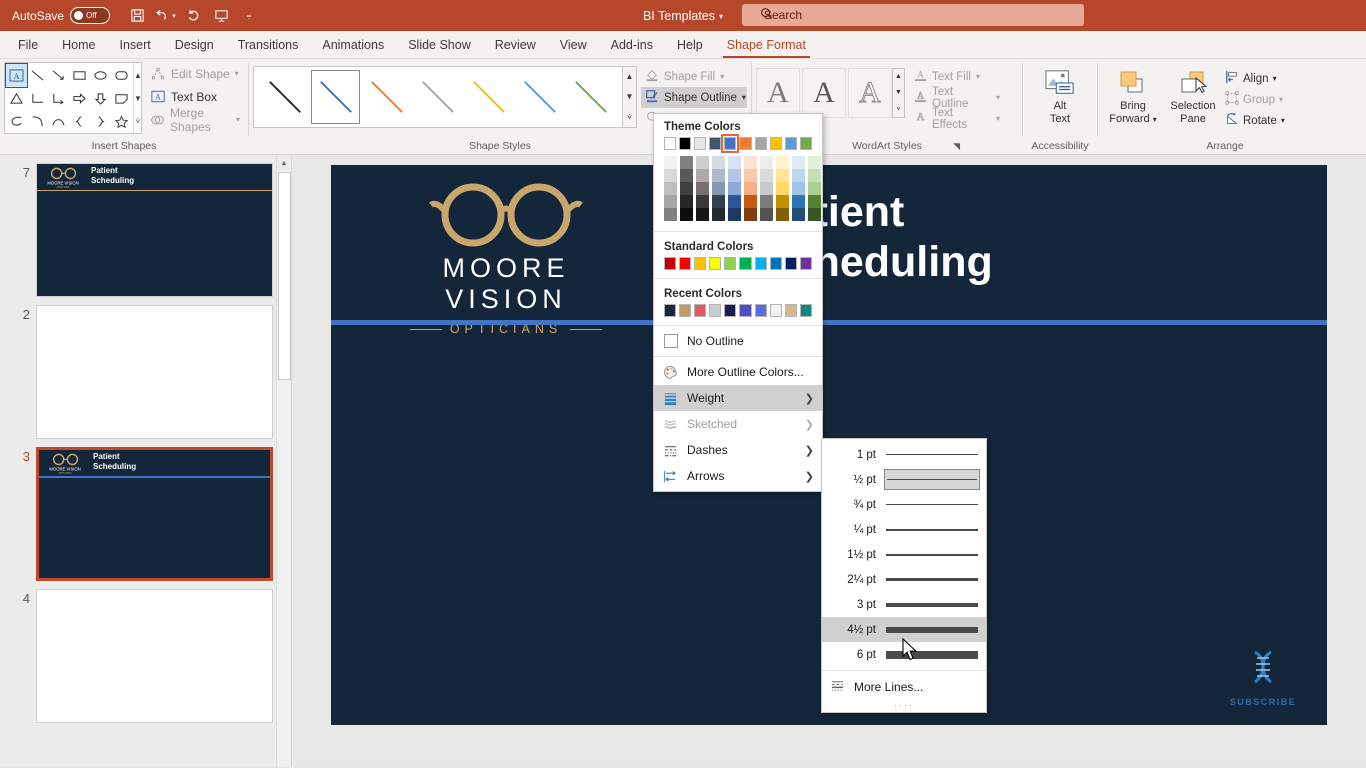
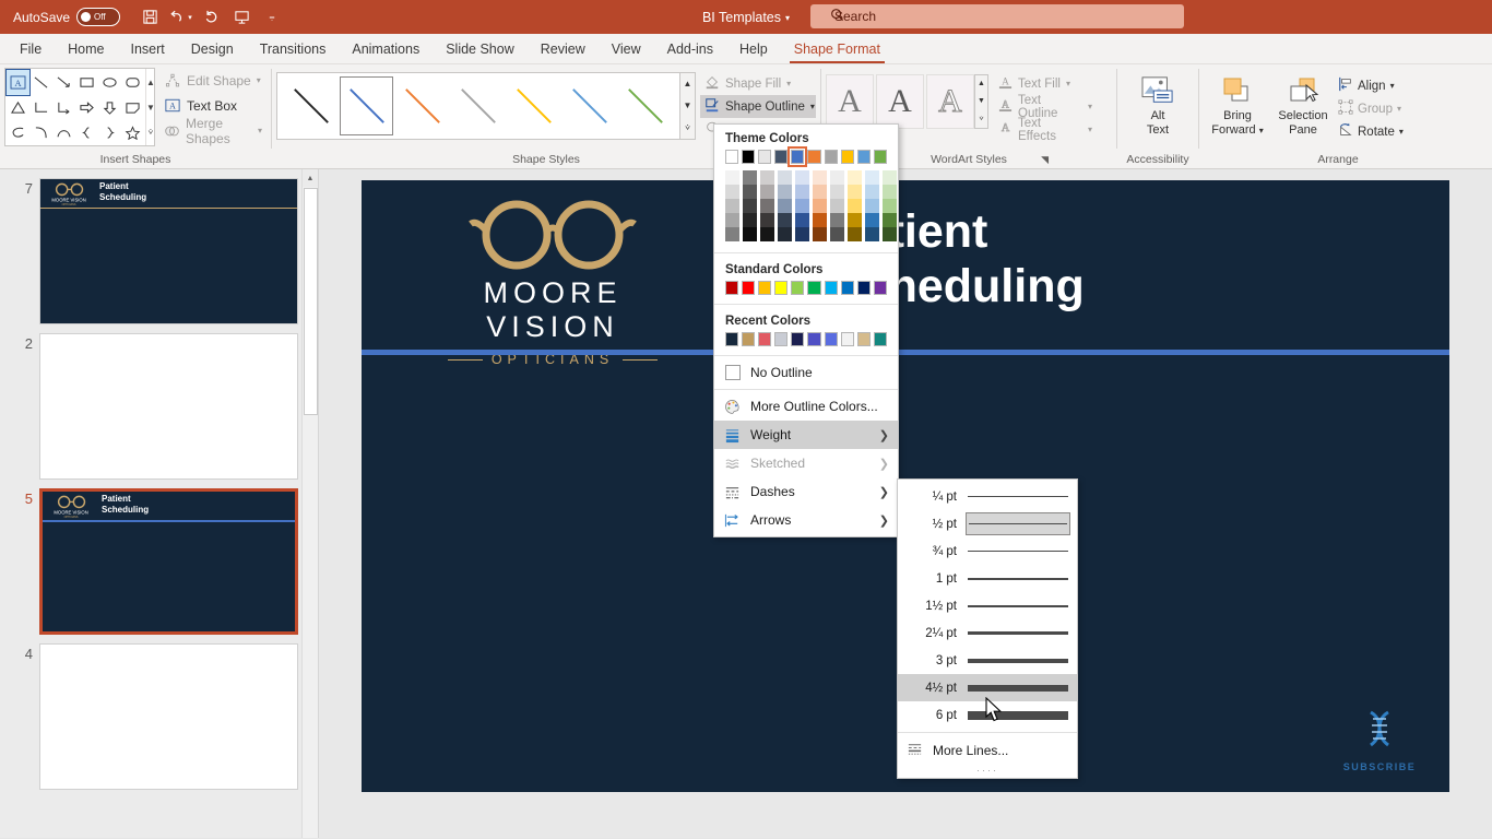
  AutoSave
  Off
  ⩦
  BI Templates ▾
  earch
  File
  Home
  Insert
  Design
  Transitions
  Animations
  Slide Show
  Review
  View
  Add-ins
  Help
  Shape Format
  A
  ▲
  ▼
  ⩒
  Edit Shape
  ▾
  A
  Text Box
  Merge Shapes
  ▾
  Insert Shapes
  ▲
  ▼
  ⩒
  Shape Fill
  ▾
  Shape Outline
  ▾
  Shape Styles
  A
  A
  A
  A
  Text Fill
  ▾
  A
  Text Outline
  ▾
  A
  Text Effects
  ▾
  WordArt Styles
  ◥
  Alt
  Text
  Accessibility
  Bring
  Forward ▾
  Selection
  Pane
  Align
  ▾
  Group
  ▾
  Rotate
  ▾
  Arrange
  7
  Patient
  Scheduling
  2
- 3
+ 5
  Patient
  Scheduling
  4
  MOORE VISION
  OPTICIANS
  heduling
  SUBSCRIBE
  Theme Colors
  Standard Colors
  Recent Colors
  No Outline
  More Outline Colors...
  Weight
  ❯
  Sketched
  ❯
  Dashes
  ❯
  Arrows
  ❯
- 1 pt
+ ¼ pt
  ½ pt
  ¾ pt
- ¼ pt
+ 1 pt
  1½ pt
  2¼ pt
  3 pt
  4½ pt
  6 pt
  More Lines...
  ····
